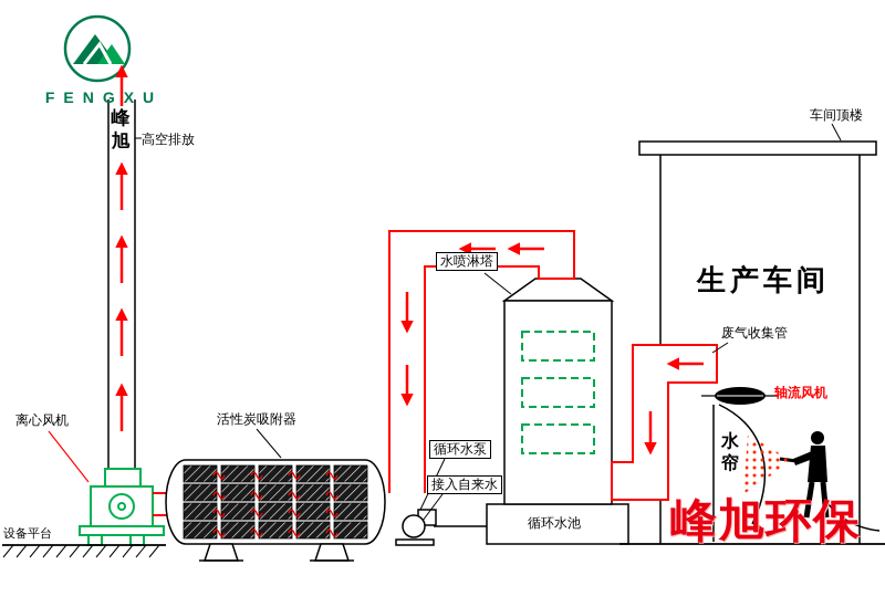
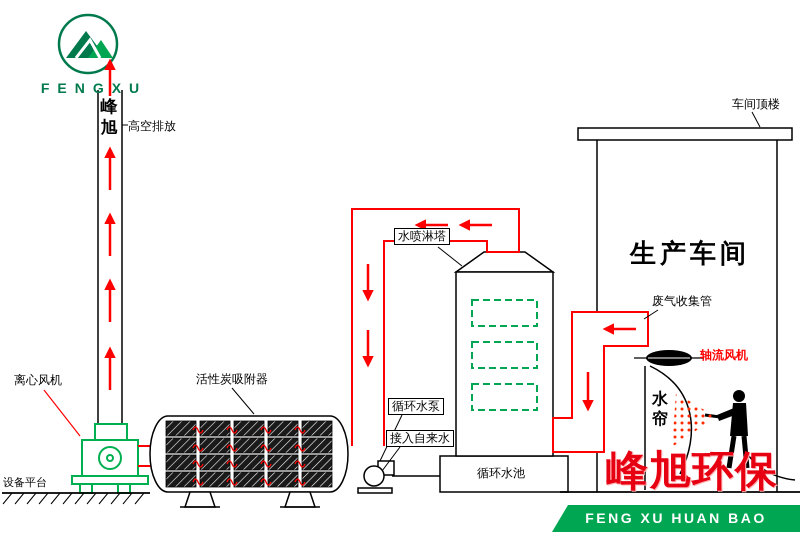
  FENGXU
  峰旭
  高空排放
  离心风机
  设备平台
  活性炭吸附器
  水喷淋塔
  循环水泵
  接入自来水
  循环水池
  生产车间
  车间顶楼
  废气收集管
  轴流风机
  水帘
  峰旭环保
+ FENG XU HUAN BAO
